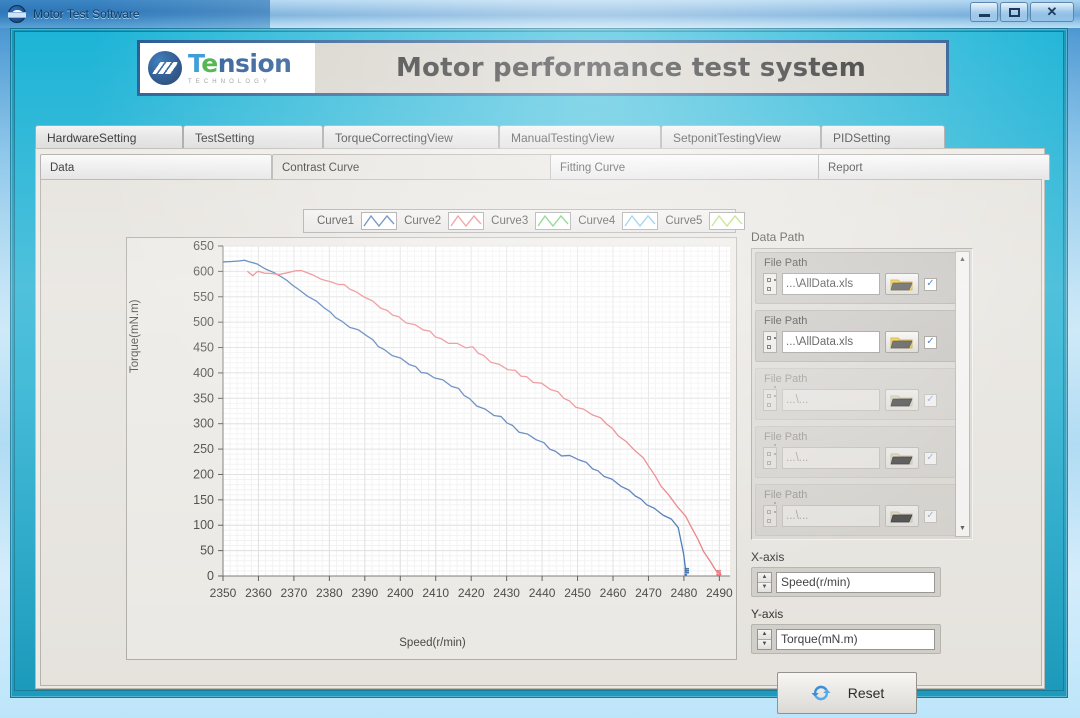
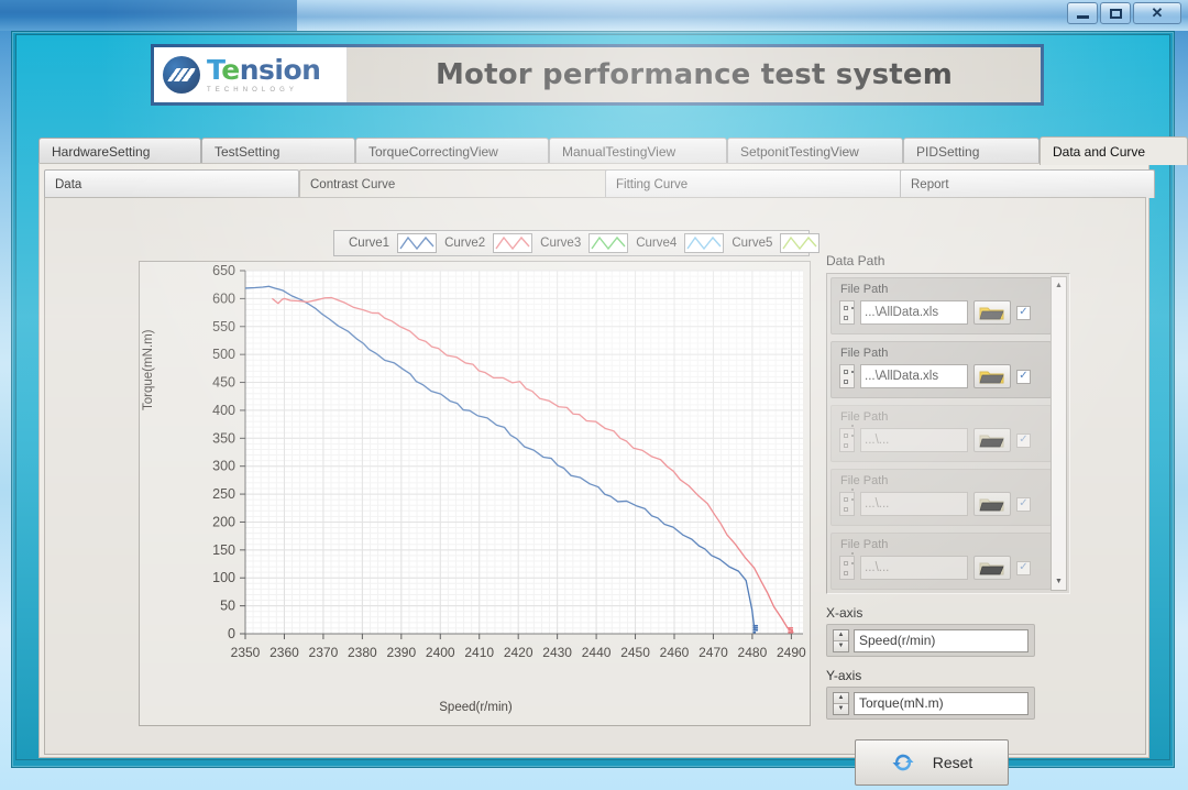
- Motor Test Software
  ✕
+ Data and Curve
